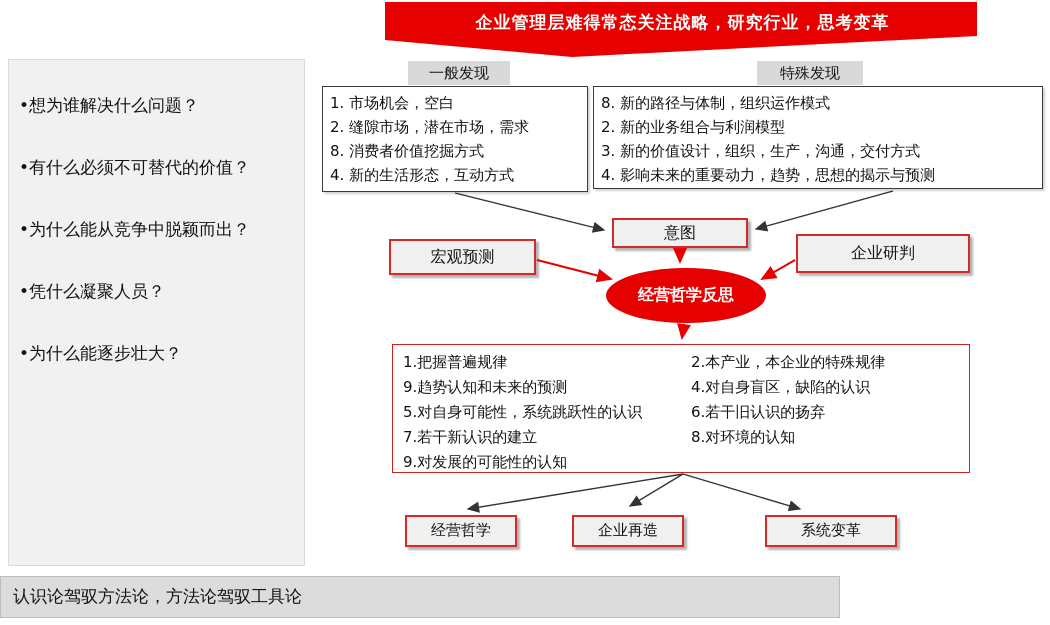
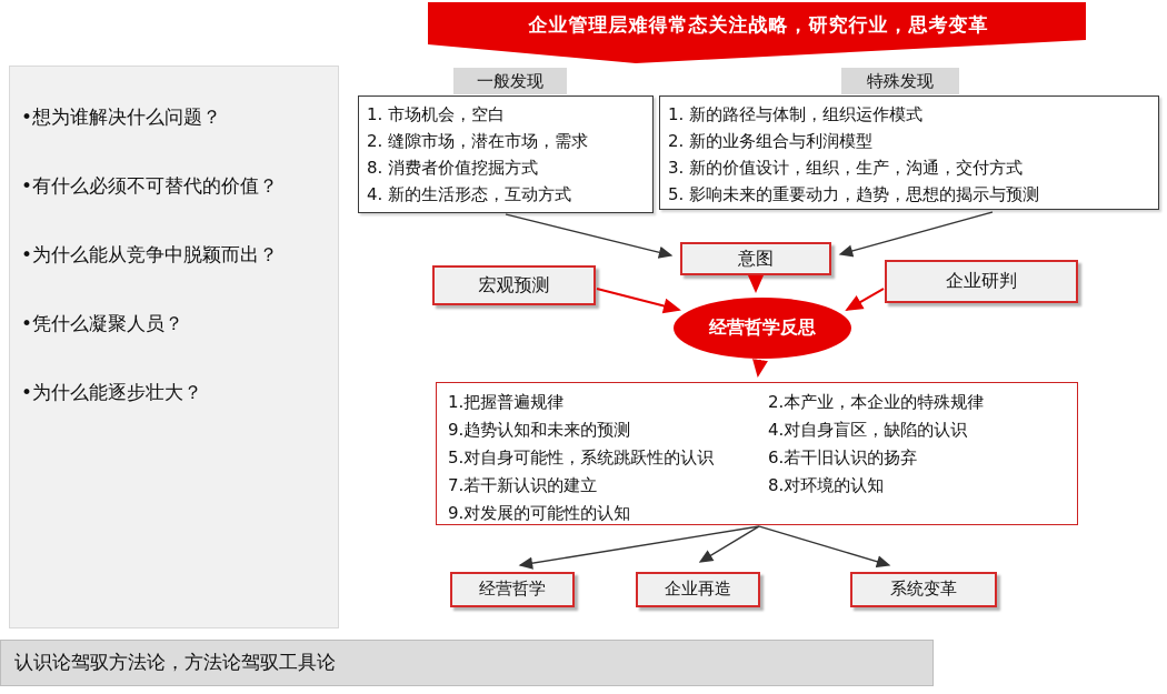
  企业管理层难得常态关注战略，研究行业，思考变革
  •想为谁解决什么问题？
  •有什么必须不可替代的价值？
  •为什么能从竞争中脱颖而出？
  •凭什么凝聚人员？
  •为什么能逐步壮大？
  一般发现
  特殊发现
  1. 市场机会，空白
  2. 缝隙市场，潜在市场，需求
  8. 消费者价值挖掘方式
  4. 新的生活形态，互动方式
- 8. 新的路径与体制，组织运作模式
+ 1. 新的路径与体制，组织运作模式
  2. 新的业务组合与利润模型
  3. 新的价值设计，组织，生产，沟通，交付方式
- 4. 影响未来的重要动力，趋势，思想的揭示与预测
+ 5. 影响未来的重要动力，趋势，思想的揭示与预测
  意图
  宏观预测
  企业研判
  经营哲学反思
  1.把握普遍规律
  9.趋势认知和未来的预测
  5.对自身可能性，系统跳跃性的认识
  7.若干新认识的建立
  9.对发展的可能性的认知
  2.本产业，本企业的特殊规律
  4.对自身盲区，缺陷的认识
  6.若干旧认识的扬弃
  8.对环境的认知
  经营哲学
  企业再造
  系统变革
  认识论驾驭方法论，方法论驾驭工具论
